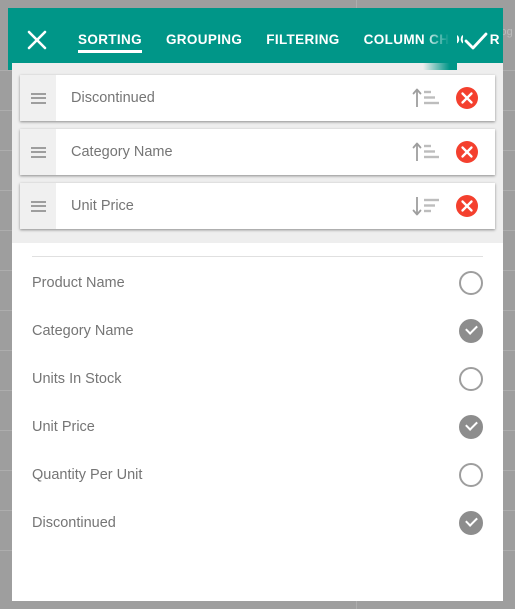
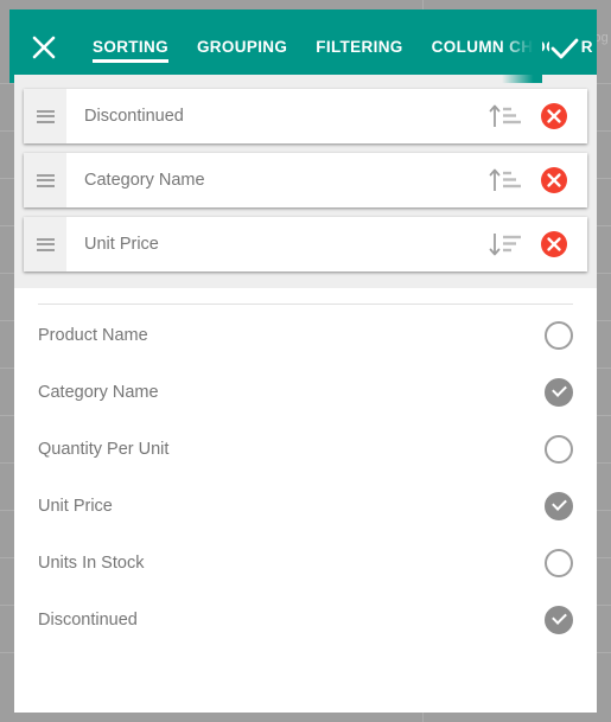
  og
  SORTING
  GROUPING
  FILTERING
  Discontinued
  Category Name
  Unit Price
  Product Name
  Category Name
- Units In Stock
+ Quantity Per Unit
  Unit Price
- Quantity Per Unit
+ Units In Stock
  Discontinued
